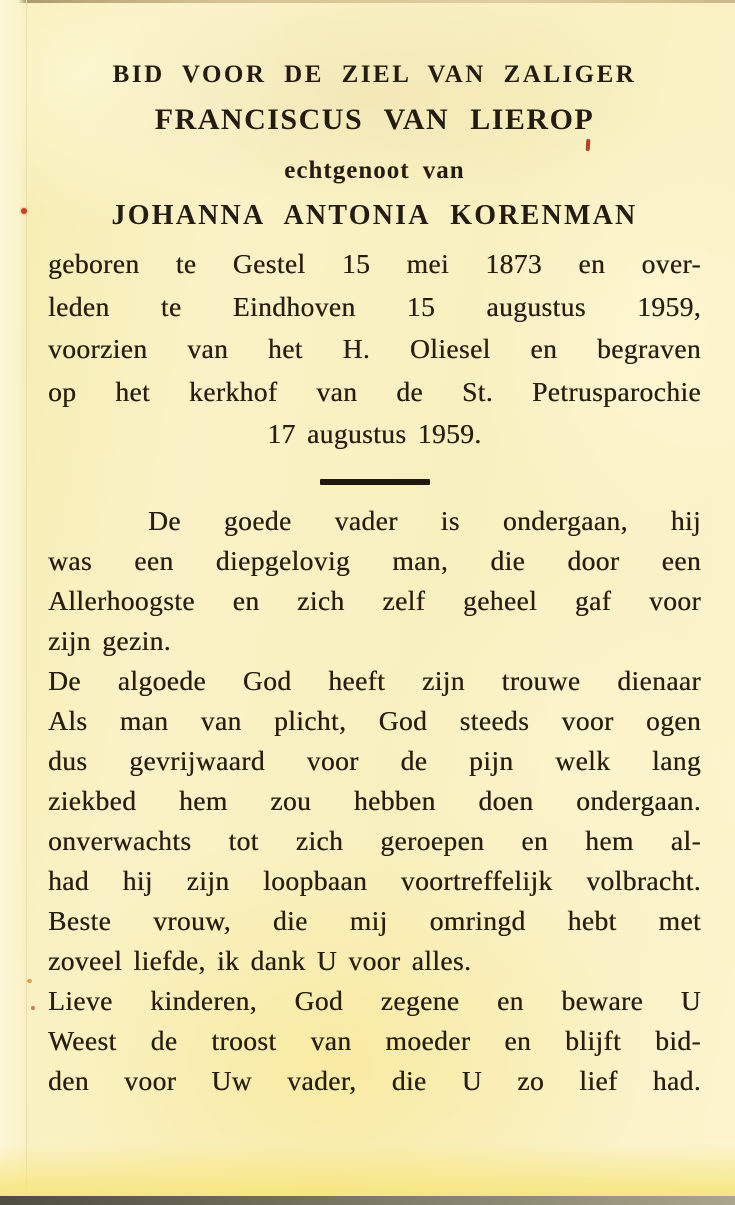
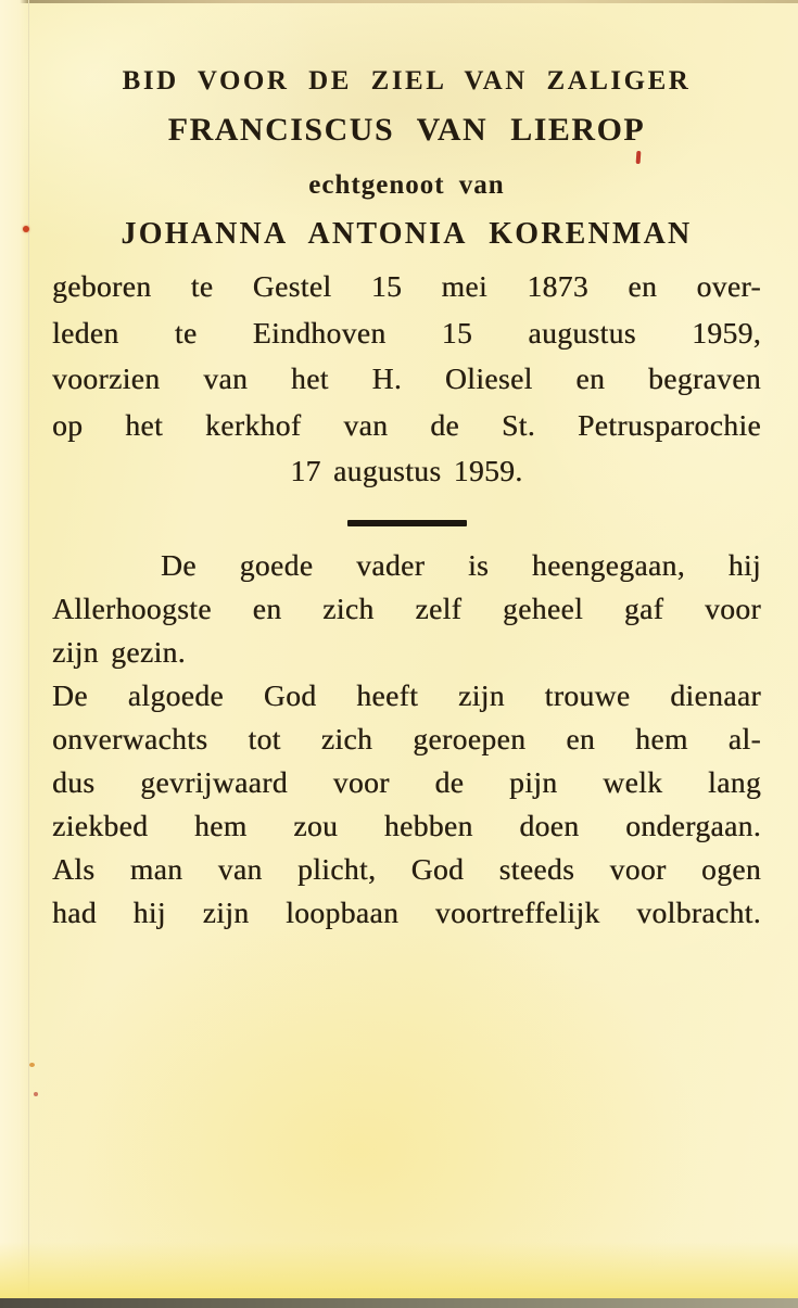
  BID VOOR DE ZIEL VAN ZALIGER
  FRANCISCUS VAN LIEROP
  echtgenoot van
  JOHANNA ANTONIA KORENMAN
  geboren te Gestel 15 mei 1873 en over-
  leden te Eindhoven 15 augustus 1959,
  voorzien van het H. Oliesel en begraven
  op het kerkhof van de St. Petrusparochie
  17 augustus 1959.
- De goede vader is ondergaan, hij
+ De goede vader is heengegaan, hij
- was een diepgelovig man, die door een
  Allerhoogste en zich zelf geheel gaf voor
  zijn gezin.
  De algoede God heeft zijn trouwe dienaar
- Als man van plicht, God steeds voor ogen
+ onverwachts tot zich geroepen en hem al-
  dus gevrijwaard voor de pijn welk lang
  ziekbed hem zou hebben doen ondergaan.
- onverwachts tot zich geroepen en hem al-
+ Als man van plicht, God steeds voor ogen
  had hij zijn loopbaan voortreffelijk volbracht.
- Beste vrouw, die mij omringd hebt met
- zoveel liefde, ik dank U voor alles.
- Lieve kinderen, God zegene en beware U
- Weest de troost van moeder en blijft bid-
- den voor Uw vader, die U zo lief had.
